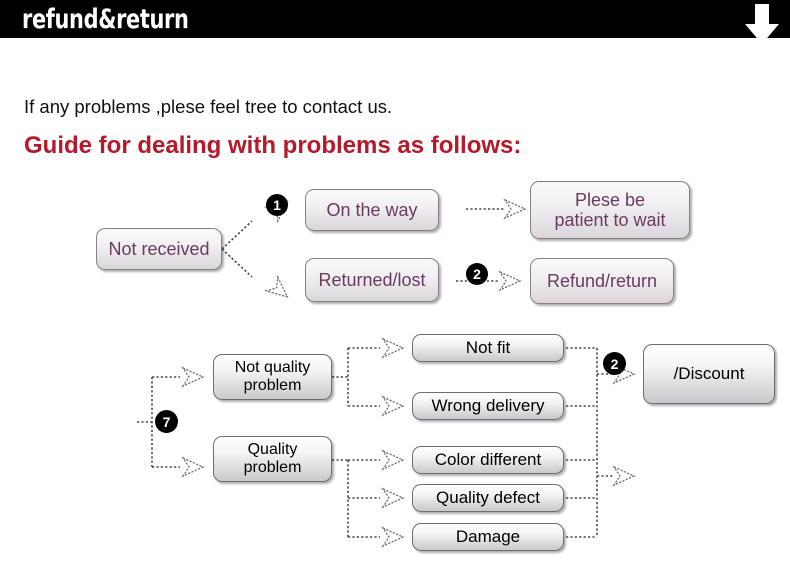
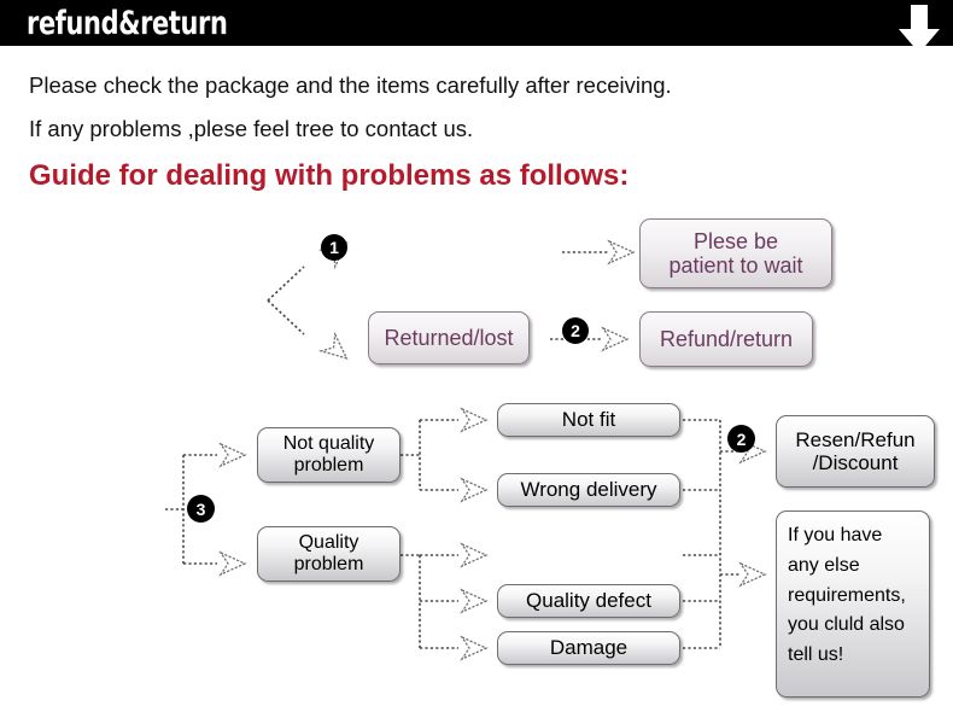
  refund&return
+ Please check the package and the items carefully after receiving.
  If any problems ,plese feel tree to contact us.
  Guide for dealing with problems as follows:
- Not received
- On the way
  Returned/lost
  Plese be
  patient to wait
  Refund/return
  1
  2
- 7
+ 3
  Not quality
  problem
  Quality
  problem
  Not fit
  Wrong delivery
- Color different
  Quality defect
  Damage
  2
+ Resen/Refun
  /Discount
+ If you have
+ any else
+ requirements,
+ you cluld also
+ tell us!
